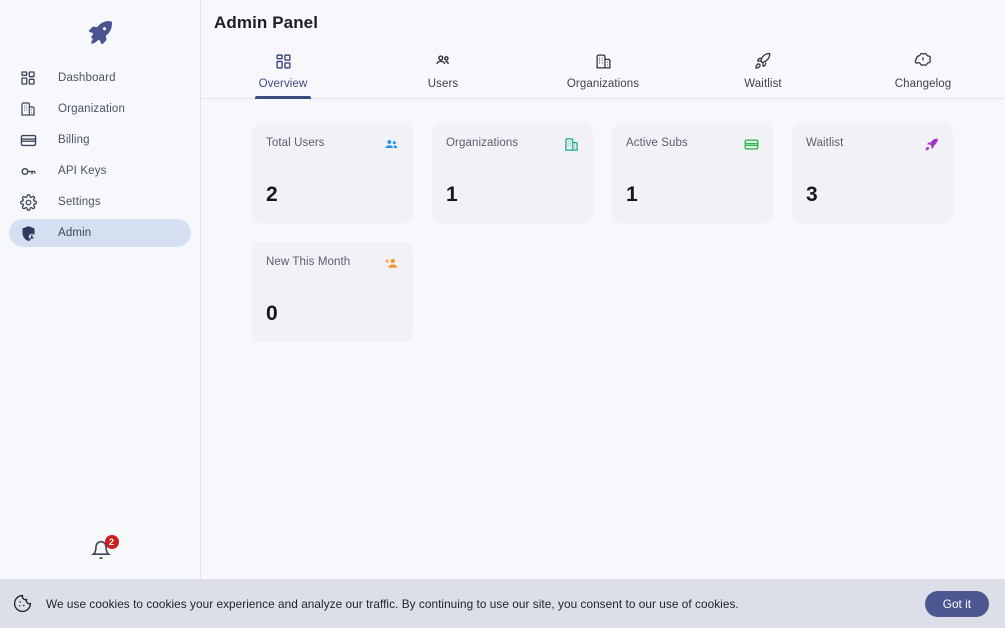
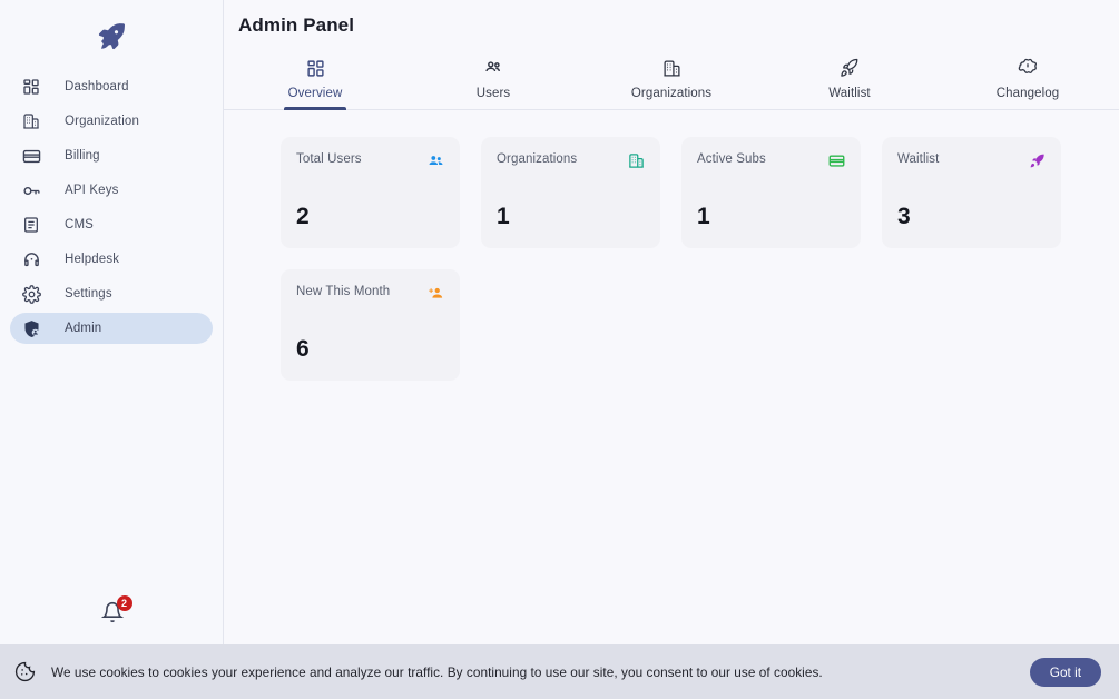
  Dashboard
  Organization
  Billing
  API Keys
+ CMS
+ Helpdesk
  Settings
  Admin
  2
  Admin Panel
  Overview
  Users
  Organizations
  Waitlist
  Changelog
  Total Users
  2
  Organizations
  1
  Active Subs
  1
  Waitlist
  3
  New This Month
- 0
+ 6
  We use cookies to cookies your experience and analyze our traffic. By continuing to use our site, you consent to our use of cookies.
  Got it
